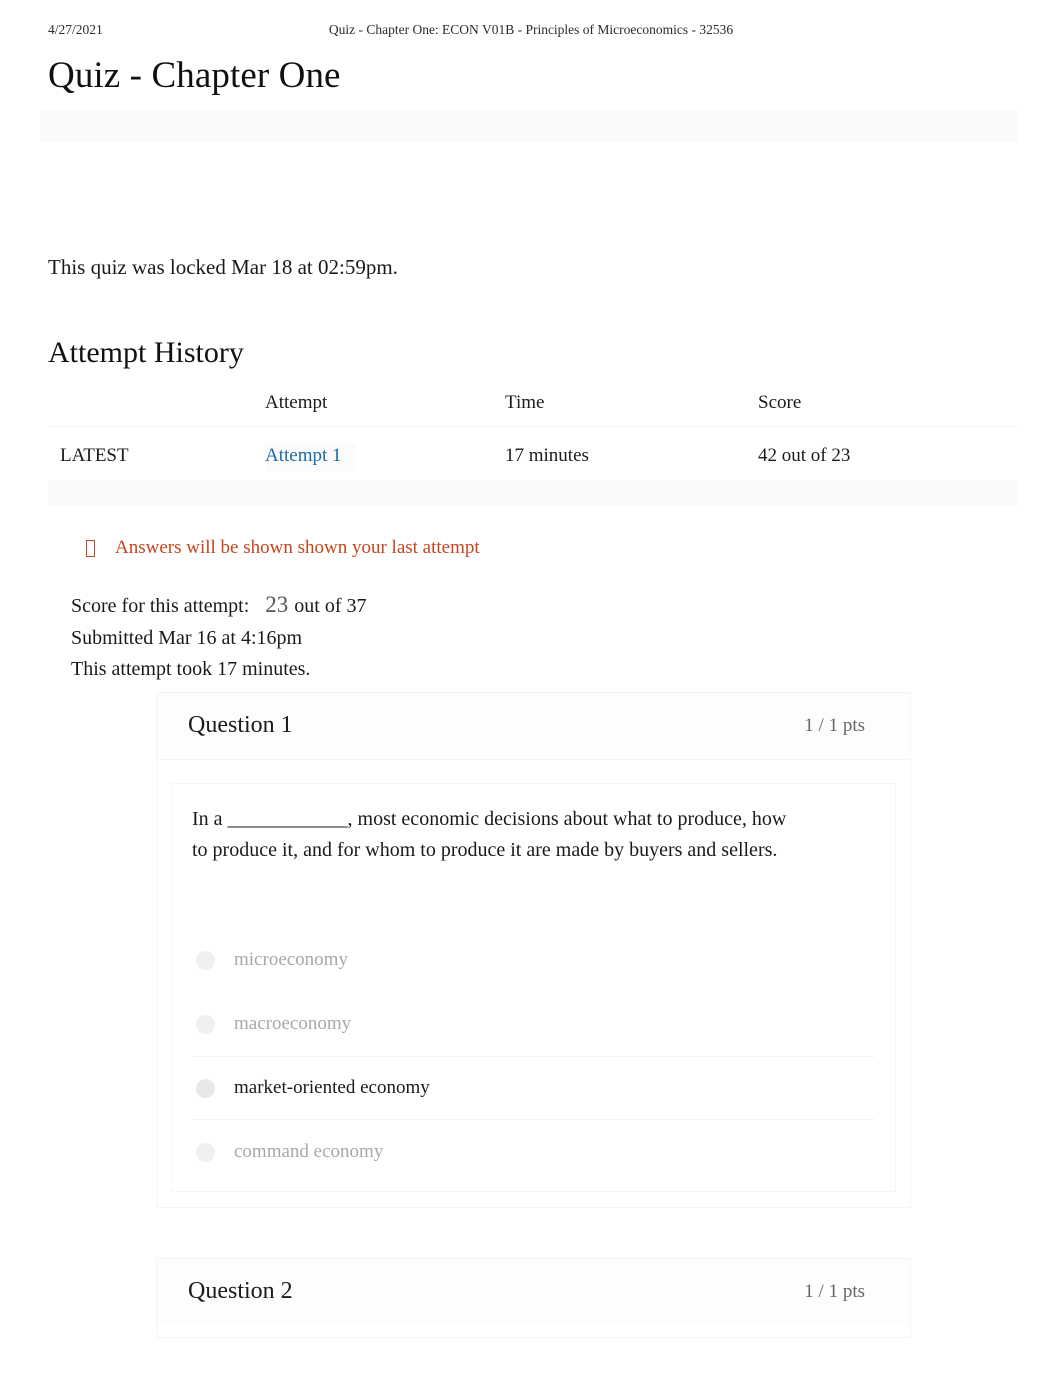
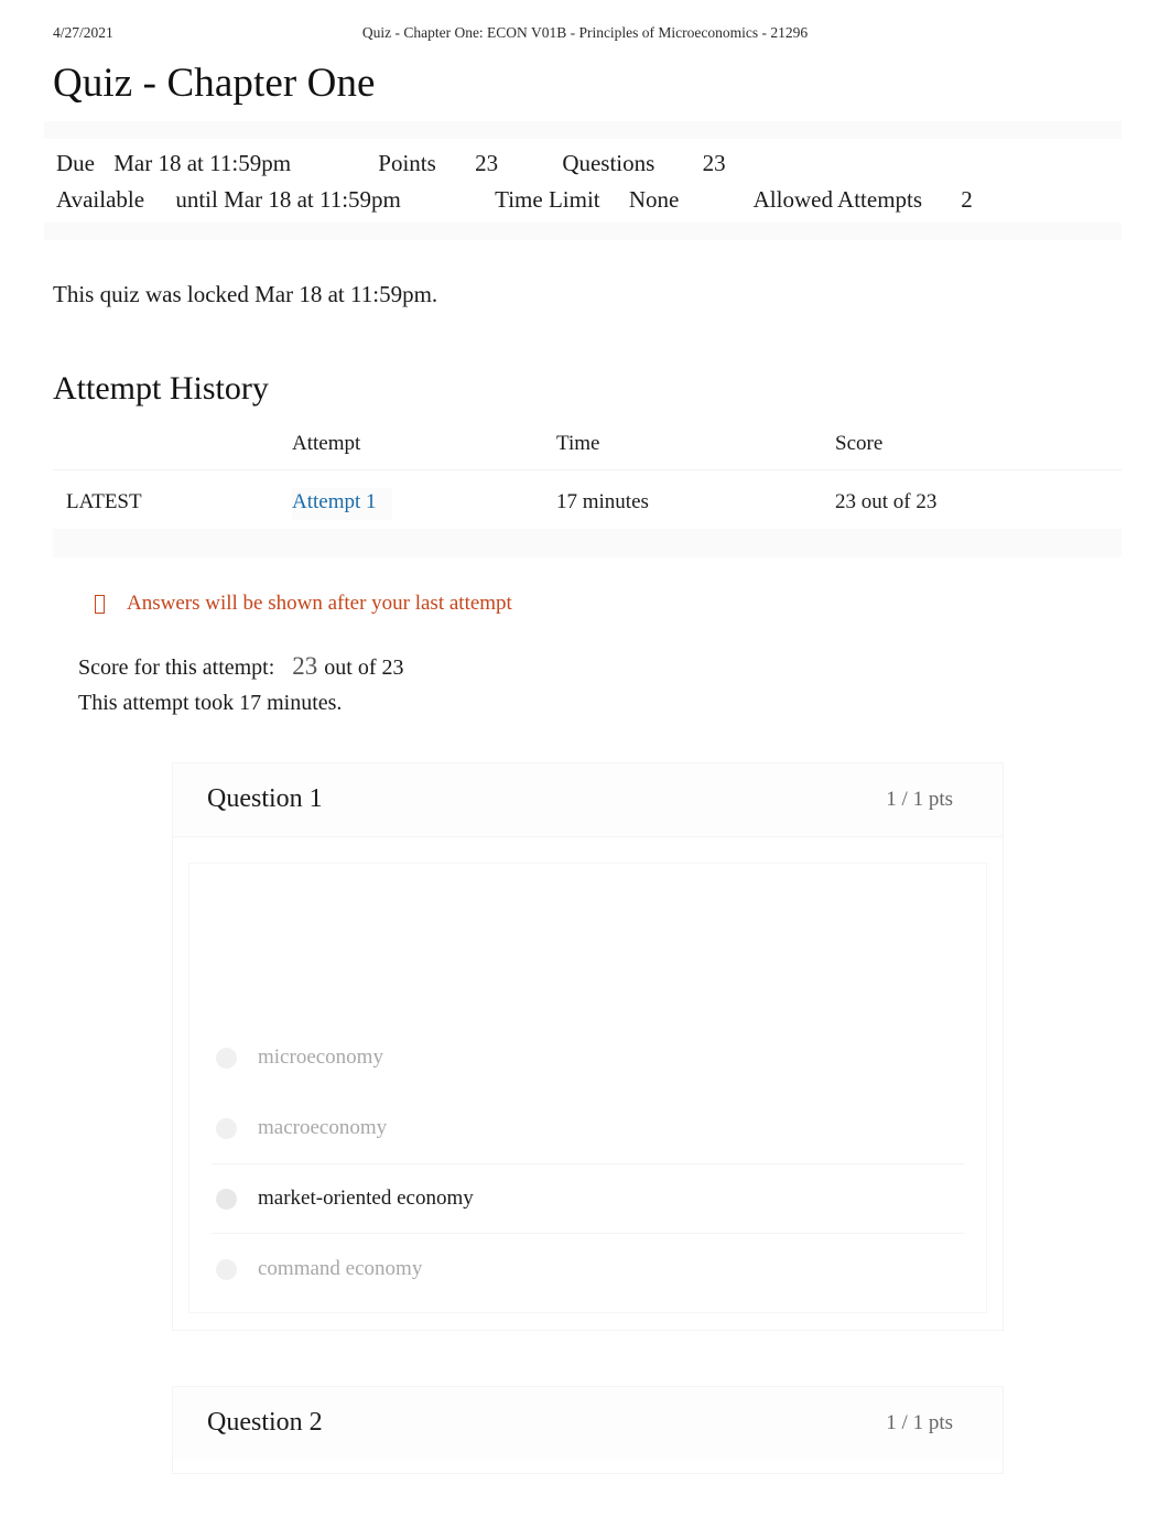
  4/27/2021
- Quiz - Chapter One: ECON V01B - Principles of Microeconomics - 32536
+ Quiz - Chapter One: ECON V01B - Principles of Microeconomics - 21296
  Quiz - Chapter One
+ Due Mar 18 at 11:59pm Points 23 Questions 23
+ Available until Mar 18 at 11:59pm Time Limit None Allowed Attempts 2
- This quiz was locked Mar 18 at 02:59pm.
+ This quiz was locked Mar 18 at 11:59pm.
  Attempt History
  	Attempt	Time	Score
- LATEST	Attempt 1	17 minutes	42 out of 23
+ LATEST	Attempt 1	17 minutes	23 out of 23
- Answers will be shown shown your last attempt
+ Answers will be shown after your last attempt
- Score for this attempt: 23 out of 37
+ Score for this attempt: 23 out of 23
- Submitted Mar 16 at 4:16pm
  This attempt took 17 minutes.
  Question 1
  1 / 1 pts
- In a ____________, most economic decisions about what to produce, how to produce it, and for whom to produce it are made by buyers and sellers.
  microeconomy
  macroeconomy
  market-oriented economy
  command economy
  Question 2
  1 / 1 pts
